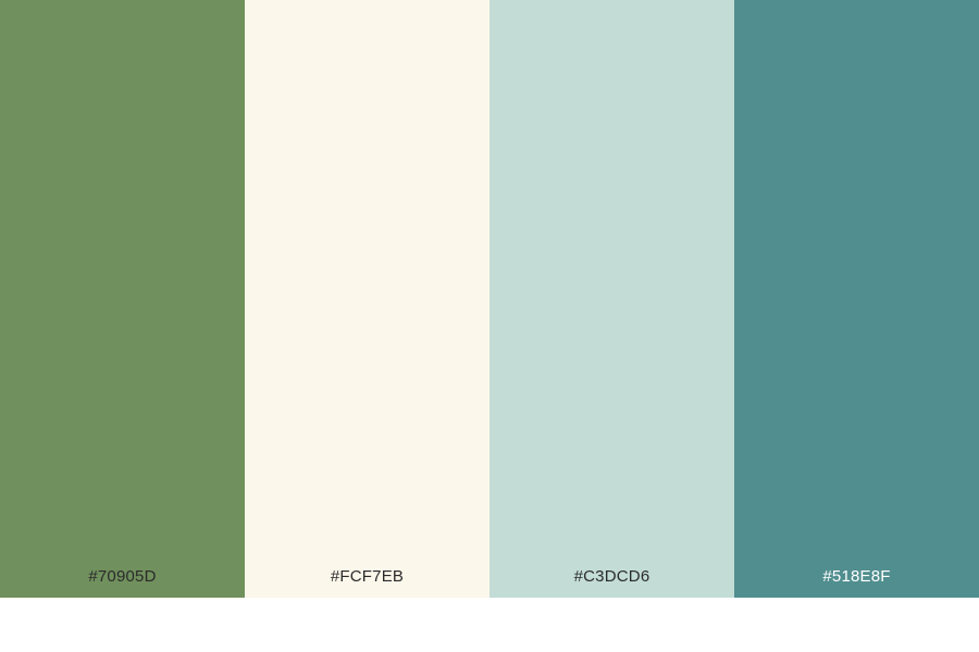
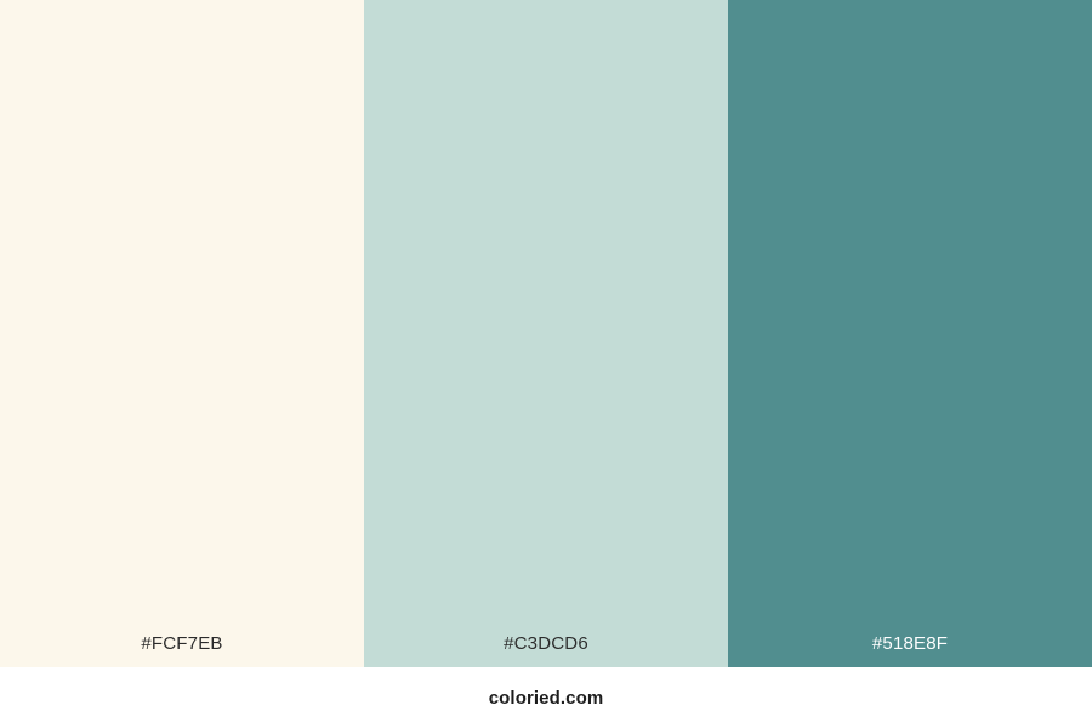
- #70905D
  #FCF7EB
  #C3DCD6
  #518E8F
+ coloried.com
